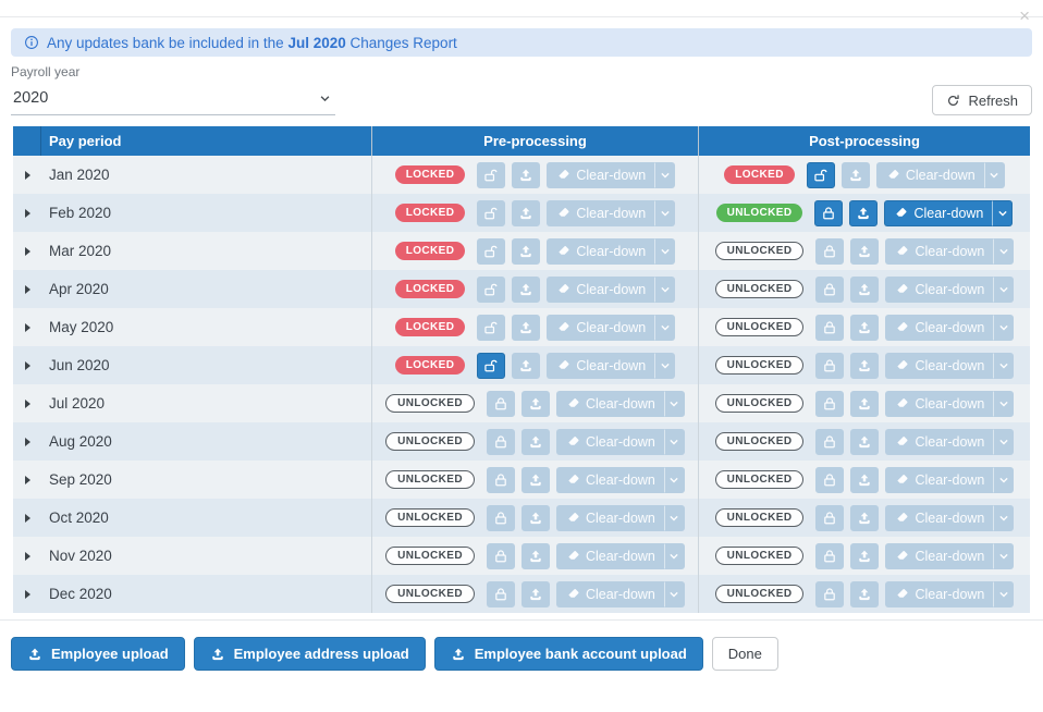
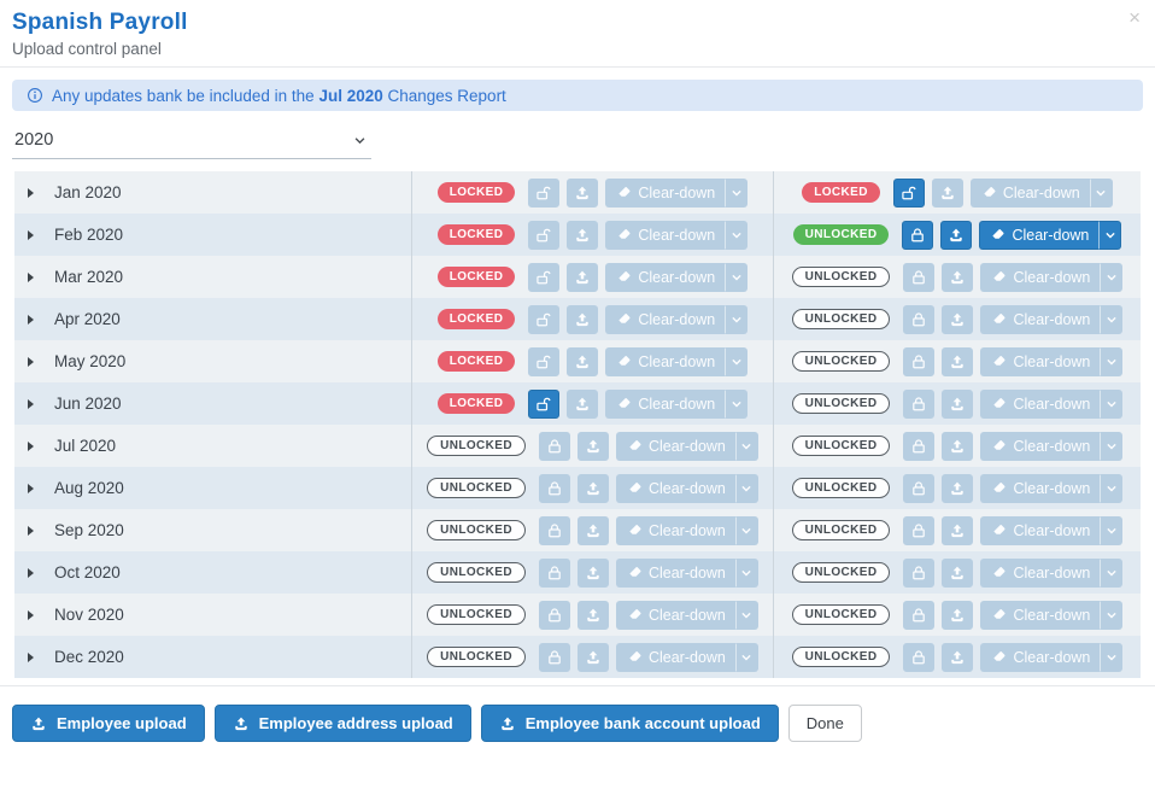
+ Spanish Payroll
+ Upload control panel
  ×
  Any updates bank be included in the Jul 2020 Changes Report
- Payroll year
  2020
- Refresh
- Pay period
- Pre-processing
- Post-processing
  Jan 2020
  LOCKED
  Clear-down
  LOCKED
  Clear-down
  Feb 2020
  LOCKED
  Clear-down
  UNLOCKED
  Clear-down
  Mar 2020
  LOCKED
  Clear-down
  UNLOCKED
  Clear-down
  Apr 2020
  LOCKED
  Clear-down
  UNLOCKED
  Clear-down
  May 2020
  LOCKED
  Clear-down
  UNLOCKED
  Clear-down
  Jun 2020
  LOCKED
  Clear-down
  UNLOCKED
  Clear-down
  Jul 2020
  UNLOCKED
  Clear-down
  UNLOCKED
  Clear-down
  Aug 2020
  UNLOCKED
  Clear-down
  UNLOCKED
  Clear-down
  Sep 2020
  UNLOCKED
  Clear-down
  UNLOCKED
  Clear-down
  Oct 2020
  UNLOCKED
  Clear-down
  UNLOCKED
  Clear-down
  Nov 2020
  UNLOCKED
  Clear-down
  UNLOCKED
  Clear-down
  Dec 2020
  UNLOCKED
  Clear-down
  UNLOCKED
  Clear-down
  Employee upload
  Employee address upload
  Employee bank account upload
  Done
